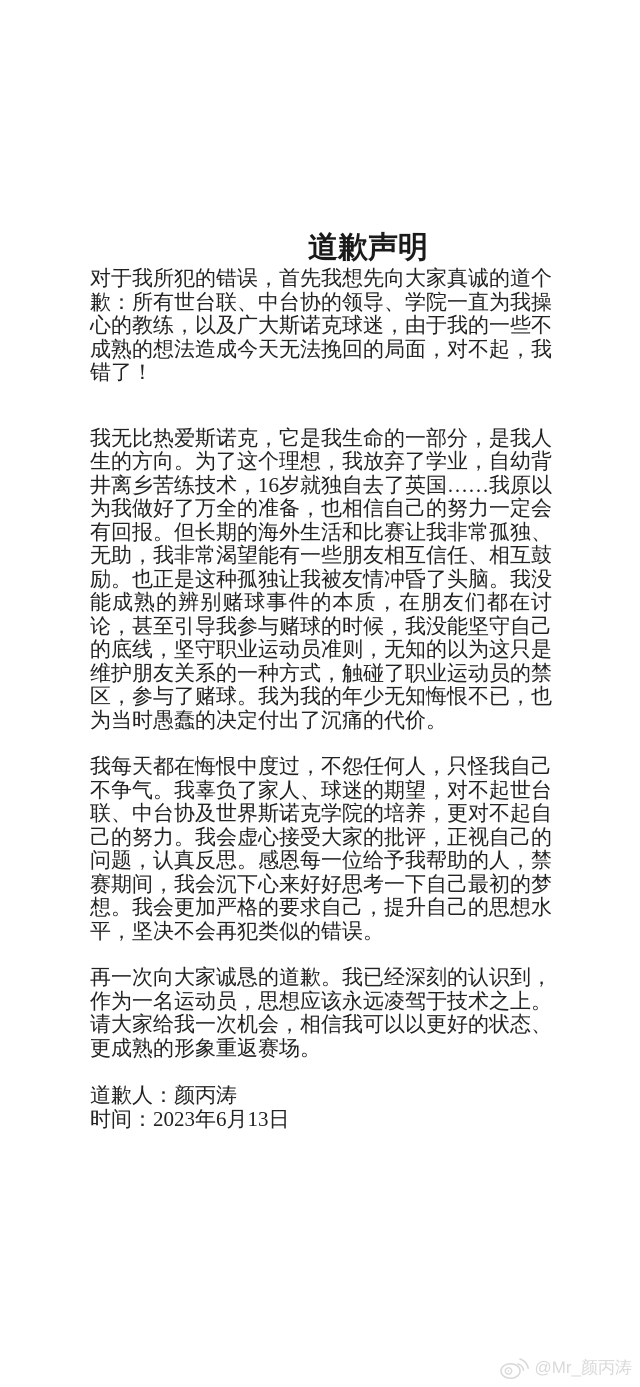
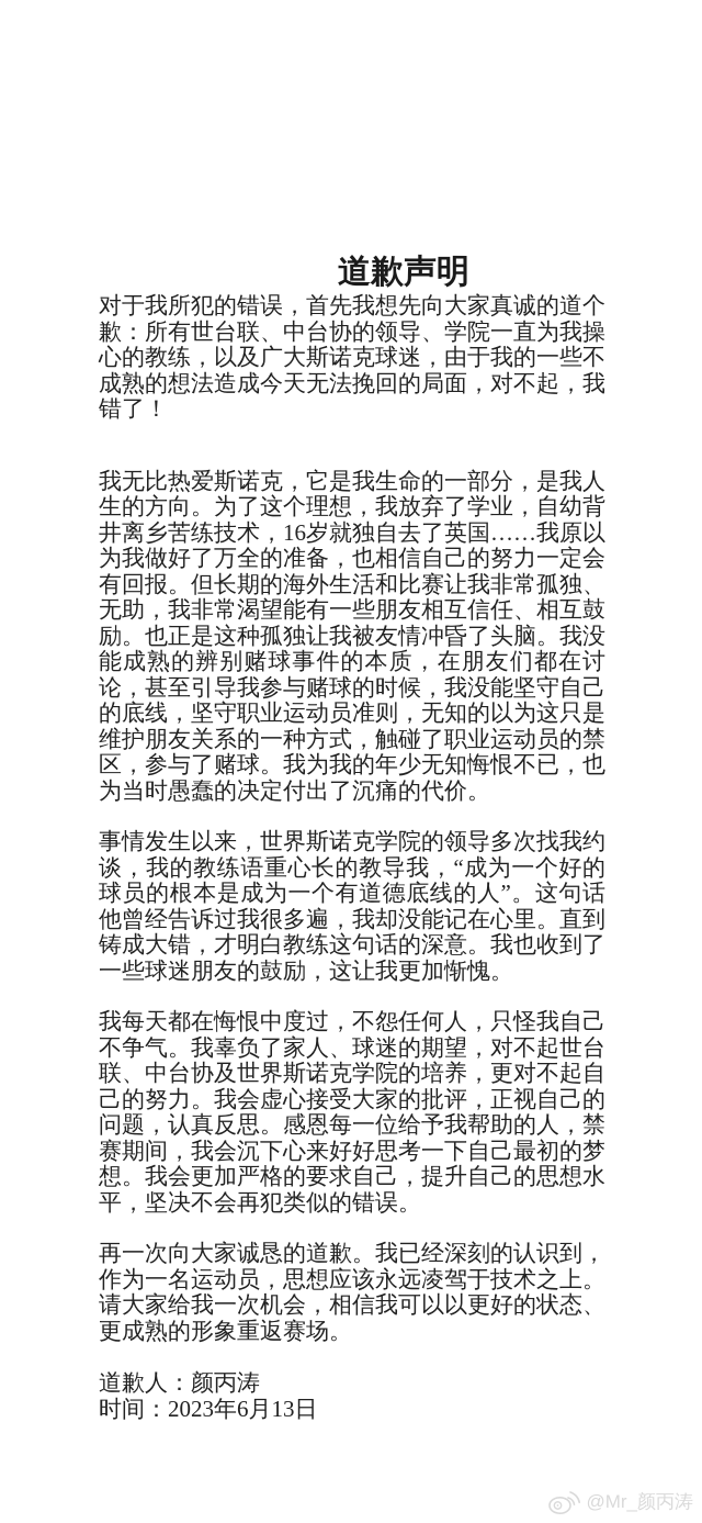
  道歉声明
  对于我所犯的错误，首先我想先向大家真诚的道个歉：所有世台联、中台协的领导、学院一直为我操心的教练，以及广大斯诺克球迷，由于我的一些不成熟的想法造成今天无法挽回的局面，对不起，我错了！
  我无比热爱斯诺克，它是我生命的一部分，是我人生的方向。为了这个理想，我放弃了学业，自幼背井离乡苦练技术，16岁就独自去了英国……我原以为我做好了万全的准备，也相信自己的努力一定会有回报。但长期的海外生活和比赛让我非常孤独、无助，我非常渴望能有一些朋友相互信任、相互鼓励。也正是这种孤独让我被友情冲昏了头脑。我没能成熟的辨别赌球事件的本质，在朋友们都在讨论，甚至引导我参与赌球的时候，我没能坚守自己的底线，坚守职业运动员准则，无知的以为这只是维护朋友关系的一种方式，触碰了职业运动员的禁区，参与了赌球。我为我的年少无知悔恨不已，也为当时愚蠢的决定付出了沉痛的代价。
+ 事情发生以来，世界斯诺克学院的领导多次找我约谈，我的教练语重心长的教导我，“成为一个好的球员的根本是成为一个有道德底线的人”。这句话他曾经告诉过我很多遍，我却没能记在心里。直到铸成大错，才明白教练这句话的深意。我也收到了一些球迷朋友的鼓励，这让我更加惭愧。
  我每天都在悔恨中度过，不怨任何人，只怪我自己不争气。我辜负了家人、球迷的期望，对不起世台联、中台协及世界斯诺克学院的培养，更对不起自己的努力。我会虚心接受大家的批评，正视自己的问题，认真反思。感恩每一位给予我帮助的人，禁赛期间，我会沉下心来好好思考一下自己最初的梦想。我会更加严格的要求自己，提升自己的思想水平，坚决不会再犯类似的错误。
  再一次向大家诚恳的道歉。我已经深刻的认识到，作为一名运动员，思想应该永远凌驾于技术之上。请大家给我一次机会，相信我可以以更好的状态、更成熟的形象重返赛场。
  道歉人：颜丙涛
  时间：2023年6月13日
  @Mr_颜丙涛
